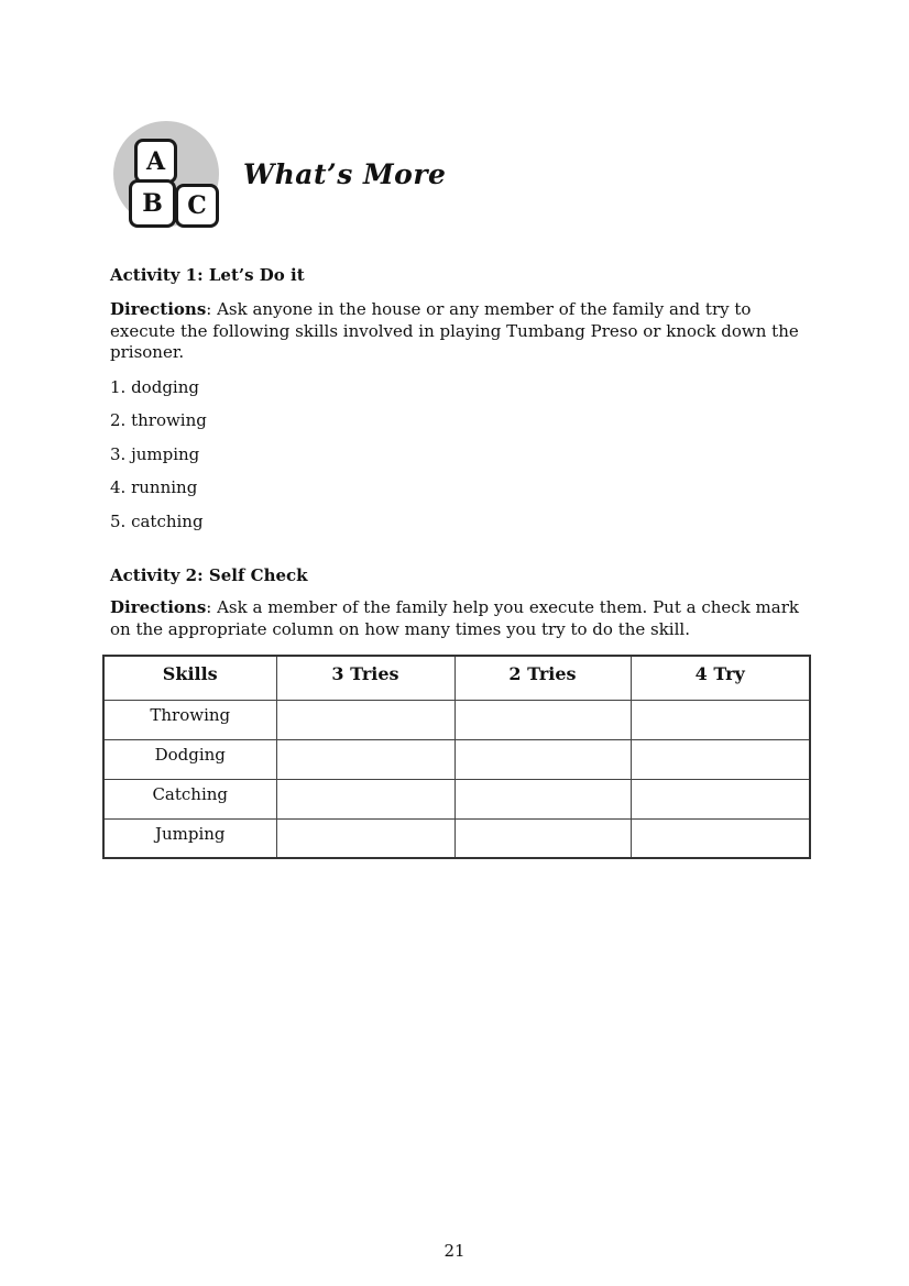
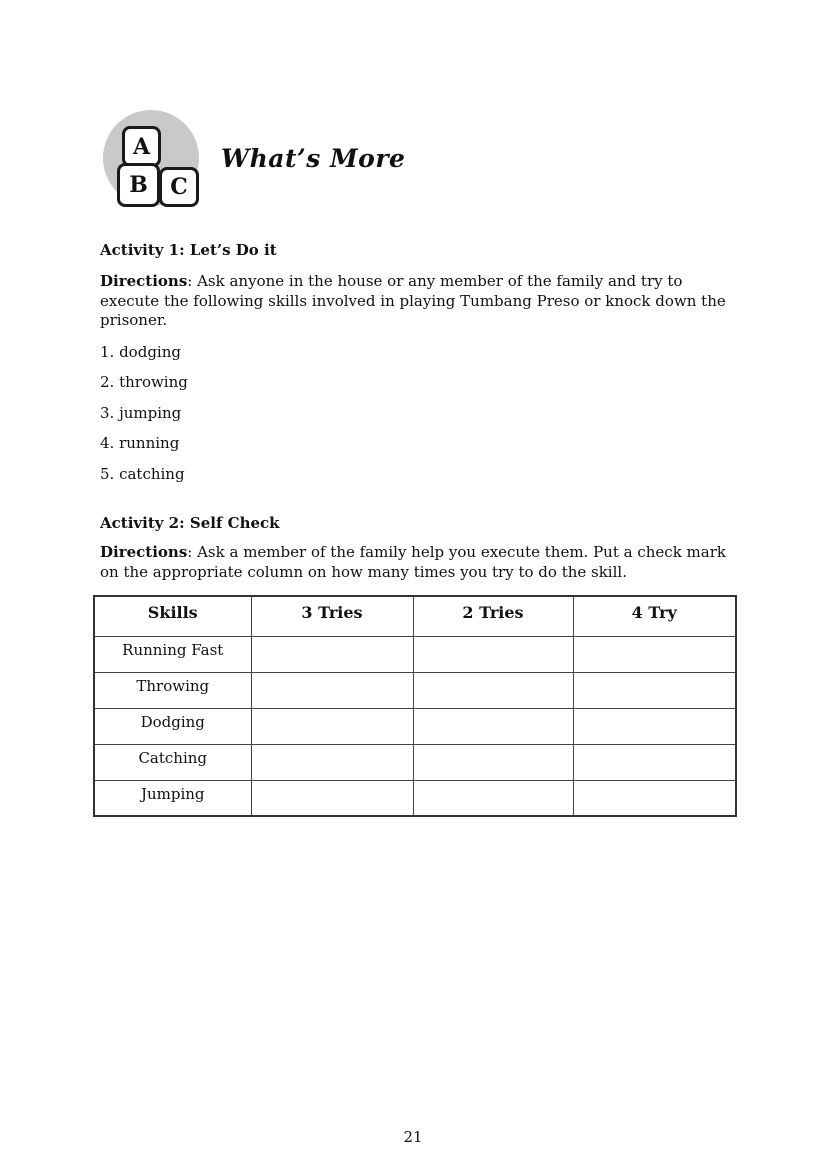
  A
  B
  C
  What’s More
  Activity 1: Let’s Do it
  Directions: Ask anyone in the house or any member of the family and try to execute the following skills involved in playing Tumbang Preso or knock down the prisoner.
  1. dodging
  2. throwing
  3. jumping
  4. running
  5. catching
  Activity 2: Self Check
  Directions: Ask a member of the family help you execute them. Put a check mark on the appropriate column on how many times you try to do the skill.
  Skills	3 Tries	2 Tries	4 Try
+ Running Fast
  Throwing
  Dodging
  Catching
  Jumping
  21
